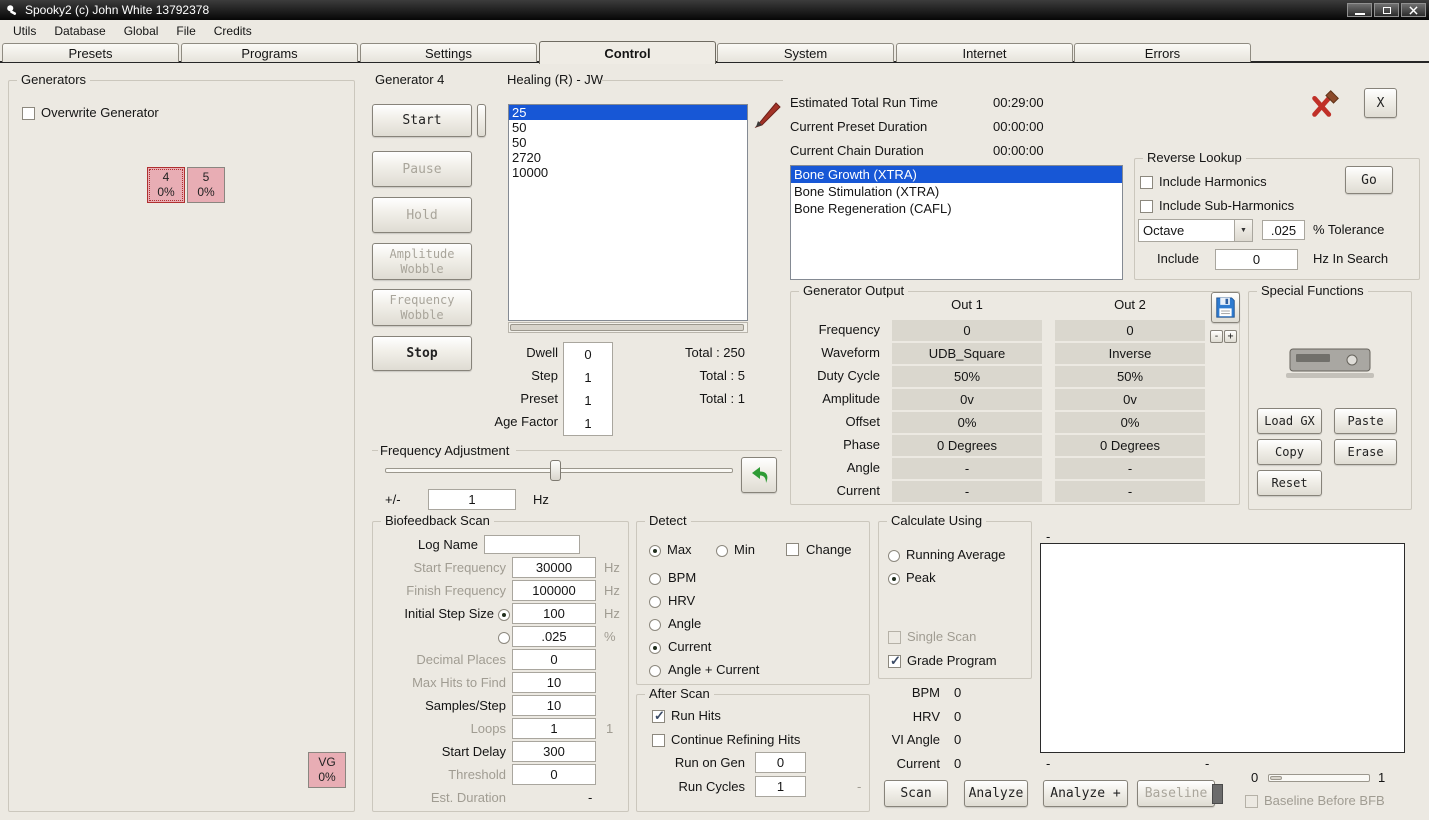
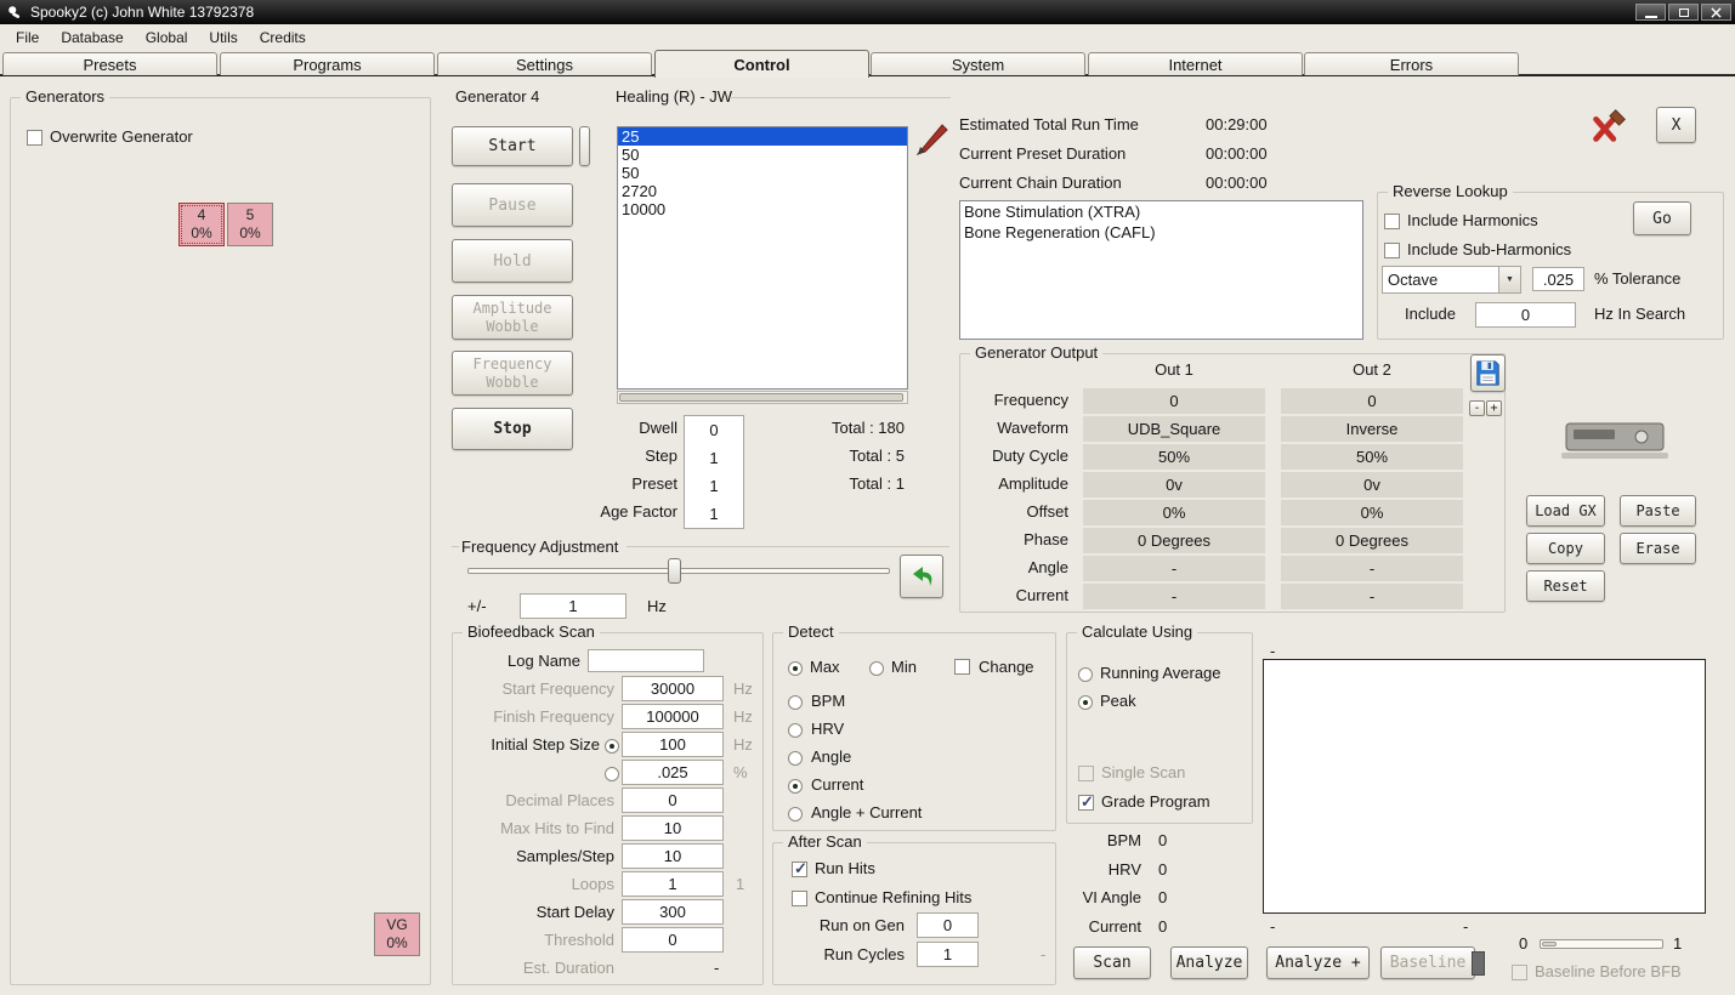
  Spooky2 (c) John White 13792378
- Utils
+ File
  Database
  Global
- File
+ Utils
  Credits
  Presets
  Programs
  Settings
  Control
  System
  Internet
  Errors
  Generators
  Overwrite Generator
  4
  0%
  5
  0%
  VG
  0%
  Generator 4
  Healing (R) - JW
  Start
  Pause
  Hold
  Amplitude Wobble
  Frequency Wobble
  Stop
  25
  50
  50
  2720
  10000
  Dwell
  Step
  Preset
  Age Factor
  0
  1
  1
  1
- Total : 250
+ Total : 180
  Total : 5
  Total : 1
  Frequency Adjustment
  +/-
  1
  Hz
  Estimated Total Run Time
  00:29:00
  Current Preset Duration
  00:00:00
  Current Chain Duration
  00:00:00
- Bone Growth (XTRA)
  Bone Stimulation (XTRA)
  Bone Regeneration (CAFL)
  X
  Reverse Lookup
  Include Harmonics
  Include Sub-Harmonics
  Go
  Octave
  .025
  % Tolerance
  Include
  0
  Hz In Search
  Generator Output
  Out 1
  Out 2
  -
  +
  Frequency
  Waveform
  Duty Cycle
  Amplitude
  Offset
  Phase
  Angle
  Current
  0
  UDB_Square
  50%
  0v
  0%
  0 Degrees
  -
  -
  0
  Inverse
  50%
  0v
  0%
  0 Degrees
  -
  -
- Special Functions
  Load GX
  Paste
  Copy
  Erase
  Reset
  Biofeedback Scan
  Log Name
  Start Frequency
  Finish Frequency
  Initial Step Size
  Decimal Places
  Max Hits to Find
  Samples/Step
  Loops
  Start Delay
  Threshold
  Est. Duration
  30000
  100000
  100
  .025
  0
  10
  10
  1
  300
  0
  -
  Hz
  Hz
  Hz
  %
  1
  Detect
  Max
  Min
  Change
  BPM
  HRV
  Angle
  Current
  Angle + Current
  After Scan
  Run Hits
  Continue Refining Hits
  Run on Gen
  0
  Run Cycles
  1
  -
  Calculate Using
  Running Average
  Peak
  Single Scan
  Grade Program
  BPM
  0
  HRV
  0
  VI Angle
  0
  Current
  0
  -
  -
  -
  0
  1
  Scan
  Analyze
  Analyze +
  Baseline
  Baseline Before BFB
